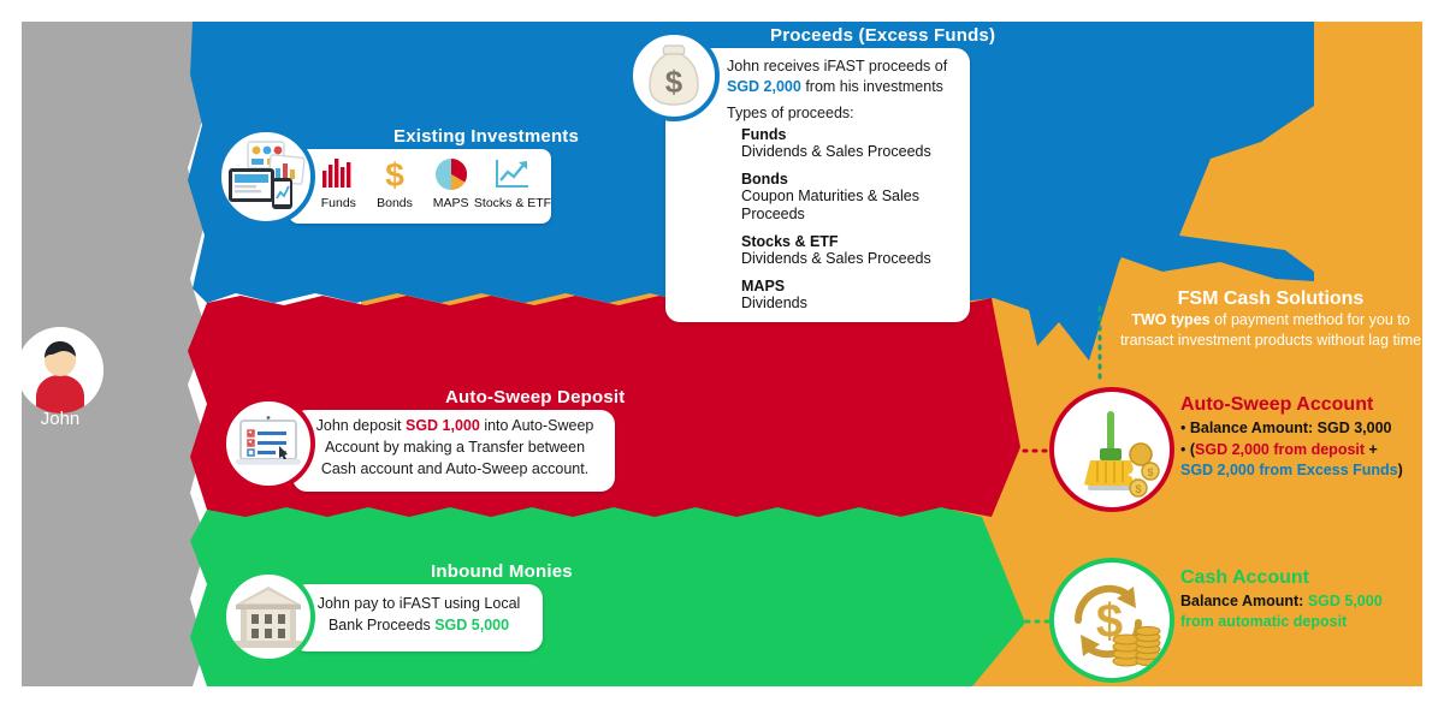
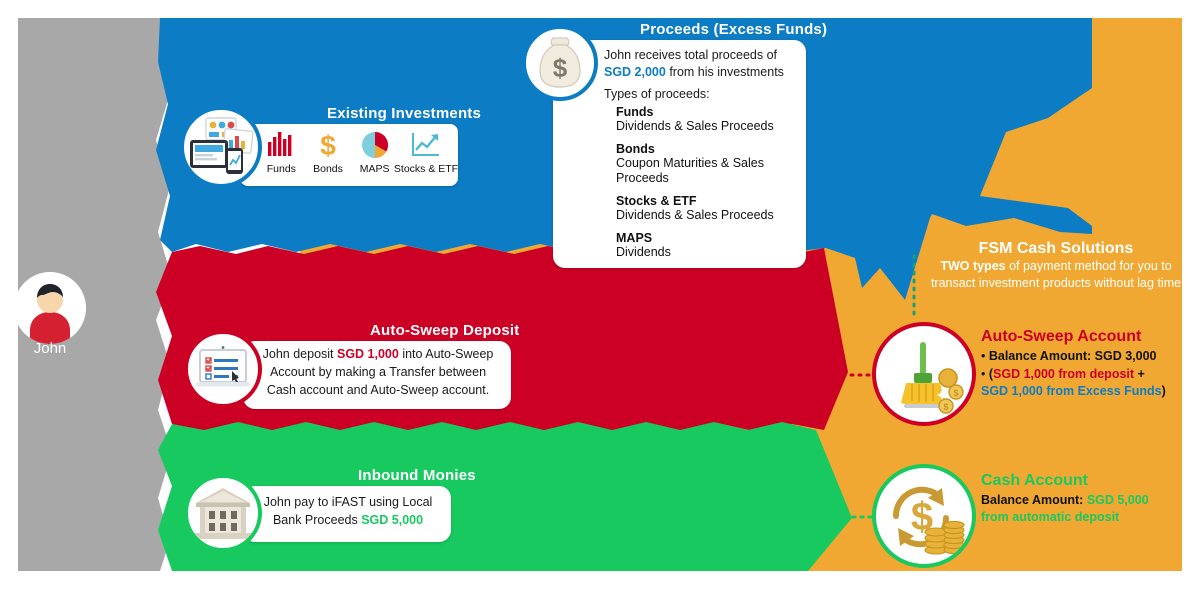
  John
  Existing Investments
  Funds
  $
  Bonds
  MAPS
  Stocks & ETF
  Proceeds (Excess Funds)
  $
- John receives iFAST proceeds of SGD 2,000 from his investments
+ John receives total proceeds of SGD 2,000 from his investments
  Types of proceeds:
  Funds
  Dividends & Sales Proceeds
  Bonds
  Coupon Maturities & Sales Proceeds
  Stocks & ETF
  Dividends & Sales Proceeds
  MAPS
  Dividends
  Auto-Sweep Deposit
  John deposit SGD 1,000 into Auto-Sweep Account by making a Transfer between Cash account and Auto-Sweep account.
  Inbound Monies
  John pay to iFAST using Local Bank Proceeds SGD 5,000
  FSM Cash Solutions
  TWO types of payment method for you to
  transact investment products without lag time
  $
  $
  Auto-Sweep Account
  • Balance Amount: SGD 3,000
- • (SGD 2,000 from deposit +
+ • (SGD 1,000 from deposit +
- SGD 2,000 from Excess Funds)
+ SGD 1,000 from Excess Funds)
  $
  Cash Account
  Balance Amount: SGD 5,000
  from automatic deposit
